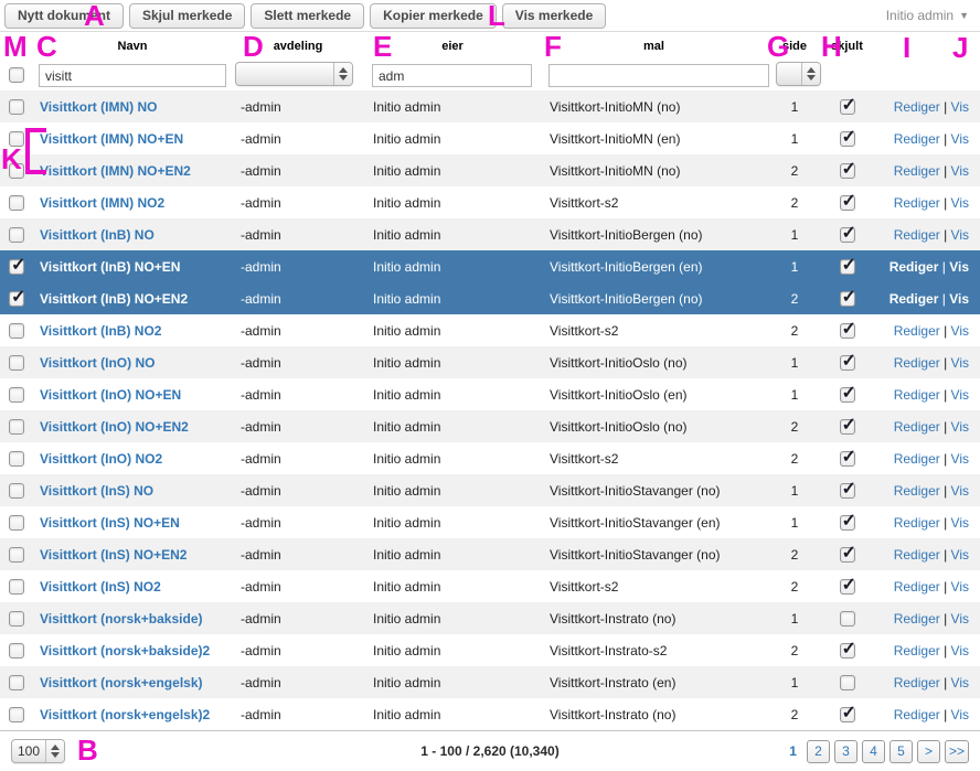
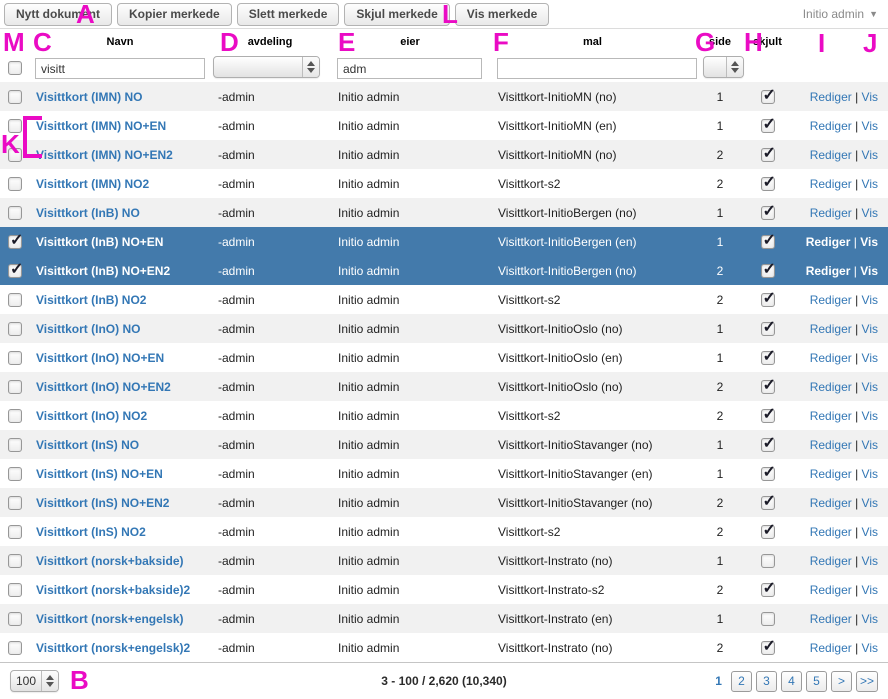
  Nytt dokument
- Skjul merkede
+ Kopier merkede
  Slett merkede
- Kopier merkede
+ Skjul merkede
  Vis merkede
  Initio admin
  ▼
  	Navn	avdeling	eier	mal	side	skjult
  	visitt		adm
  	Visittkort (IMN) NO	-admin	Initio admin	Visittkort-InitioMN (no)	1		Rediger | Vis
  	Visittkort (IMN) NO+EN	-admin	Initio admin	Visittkort-InitioMN (en)	1		Rediger | Vis
  	isittkort (IMN) NO+EN2	-admin	Initio admin	Visittkort-InitioMN (no)	2		Rediger | Vis
  	Visittkort (IMN) NO2	-admin	Initio admin	Visittkort-s2	2		Rediger | Vis
  	Visittkort (InB) NO	-admin	Initio admin	Visittkort-InitioBergen (no)	1		Rediger | Vis
  	Visittkort (InB) NO+EN	-admin	Initio admin	Visittkort-InitioBergen (en)	1		Rediger | Vis
  	Visittkort (InB) NO+EN2	-admin	Initio admin	Visittkort-InitioBergen (no)	2		Rediger | Vis
  	Visittkort (InB) NO2	-admin	Initio admin	Visittkort-s2	2		Rediger | Vis
  	Visittkort (InO) NO	-admin	Initio admin	Visittkort-InitioOslo (no)	1		Rediger | Vis
  	Visittkort (InO) NO+EN	-admin	Initio admin	Visittkort-InitioOslo (en)	1		Rediger | Vis
  	Visittkort (InO) NO+EN2	-admin	Initio admin	Visittkort-InitioOslo (no)	2		Rediger | Vis
  	Visittkort (InO) NO2	-admin	Initio admin	Visittkort-s2	2		Rediger | Vis
  	Visittkort (InS) NO	-admin	Initio admin	Visittkort-InitioStavanger (no)	1		Rediger | Vis
  	Visittkort (InS) NO+EN	-admin	Initio admin	Visittkort-InitioStavanger (en)	1		Rediger | Vis
  	Visittkort (InS) NO+EN2	-admin	Initio admin	Visittkort-InitioStavanger (no)	2		Rediger | Vis
  	Visittkort (InS) NO2	-admin	Initio admin	Visittkort-s2	2		Rediger | Vis
  	Visittkort (norsk+bakside)	-admin	Initio admin	Visittkort-Instrato (no)	1		Rediger | Vis
  	Visittkort (norsk+bakside)2	-admin	Initio admin	Visittkort-Instrato-s2	2		Rediger | Vis
  	Visittkort (norsk+engelsk)	-admin	Initio admin	Visittkort-Instrato (en)	1		Rediger | Vis
  	Visittkort (norsk+engelsk)2	-admin	Initio admin	Visittkort-Instrato (no)	2		Rediger | Vis
  100
- 1 - 100 / 2,620 (10,340)
+ 3 - 100 / 2,620 (10,340)
  1
  2
  3
  4
  5
  >
  >>
  A
  M
  C
  D
  E
  F
  G
  H
  I
  J
  K
  L
  B
